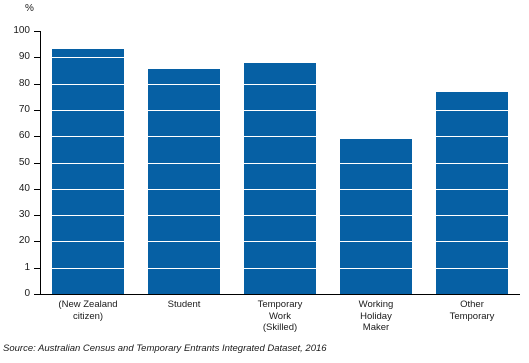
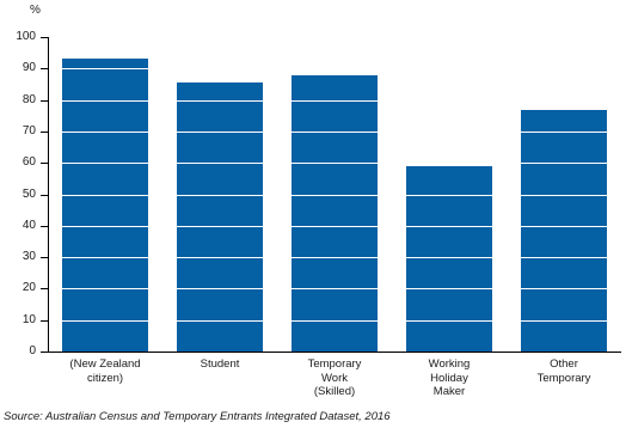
  %
  0
- 1
+ 10
  20
  30
  40
  50
  60
  70
  80
  90
  100
  (New Zealand
  citizen)
  Student
  Temporary
  Work
  (Skilled)
  Working
  Holiday
  Maker
  Other
  Temporary
  Source: Australian Census and Temporary Entrants Integrated Dataset, 2016
